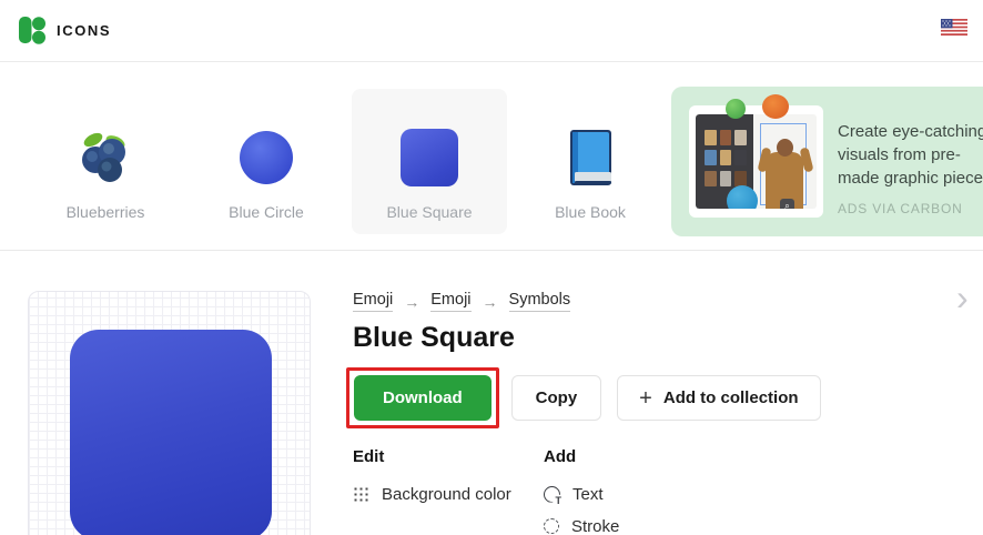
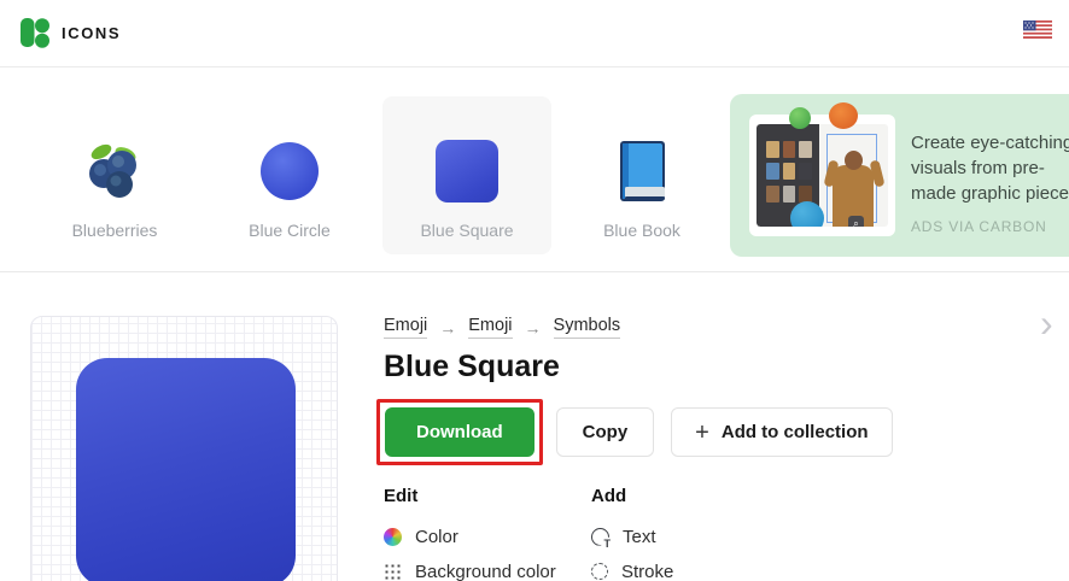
  ICONS
  Blueberries
  Blue Circle
  Blue Square
  Blue Book
  ⌕
  Create eye-catching visuals from pre-made graphic piece
  ADS VIA CARBON
  ›
  Emoji
  →
  Emoji
  →
  Symbols
  Blue Square
  Download
  Copy
  +
  Add to collection
  Edit
+ Color
  Background color
  Add
  T
  Text
  Stroke
